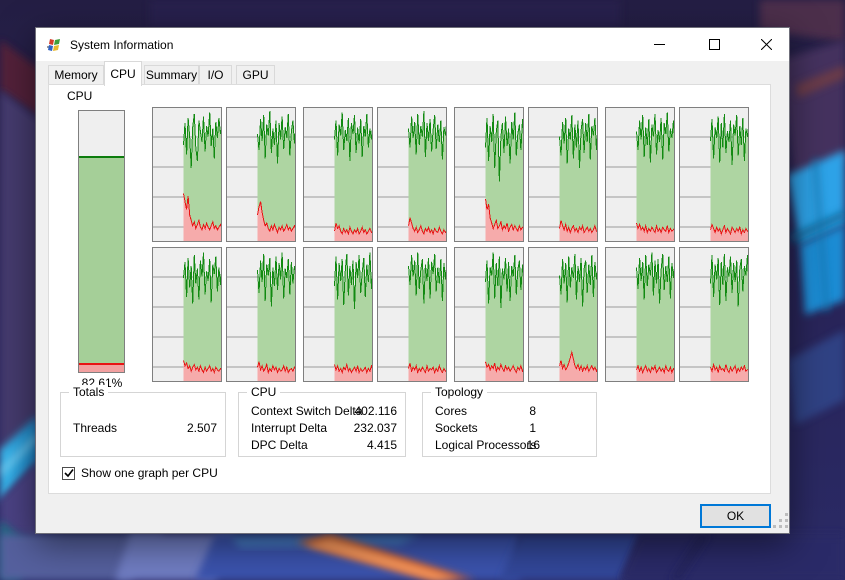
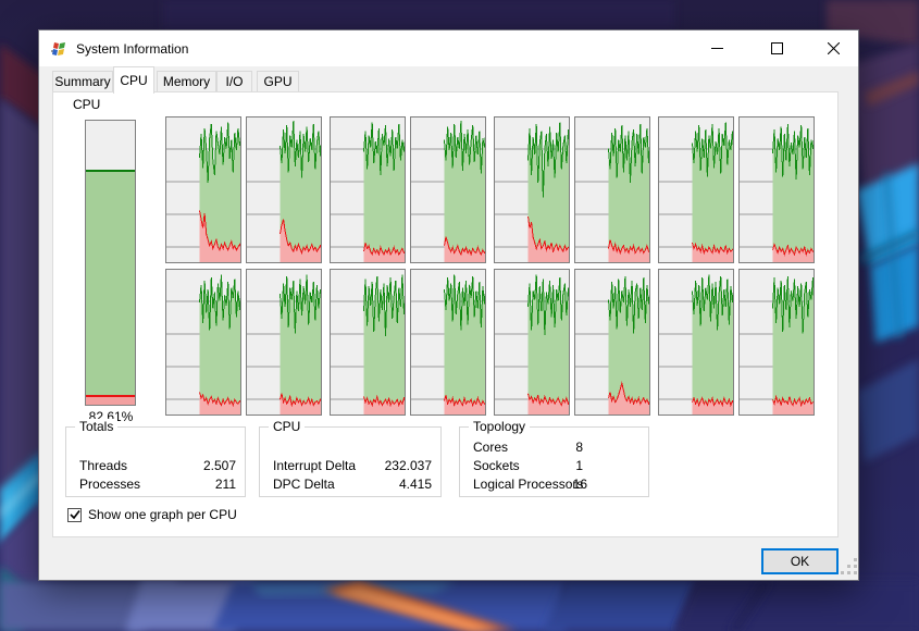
  System Information
- Memory
+ Summary
  CPU
- Summary
+ Memory
  I/O
  GPU
  CPU
  82.61%
  Totals
  Threads
  2.507
+ Processes
+ 211
  CPU
- Context Switch Delta
- 402.116
  Interrupt Delta
  232.037
  DPC Delta
  4.415
  Topology
  Cores
  8
  Sockets
  1
  Logical Processors
  16
  Show one graph per CPU
  OK
